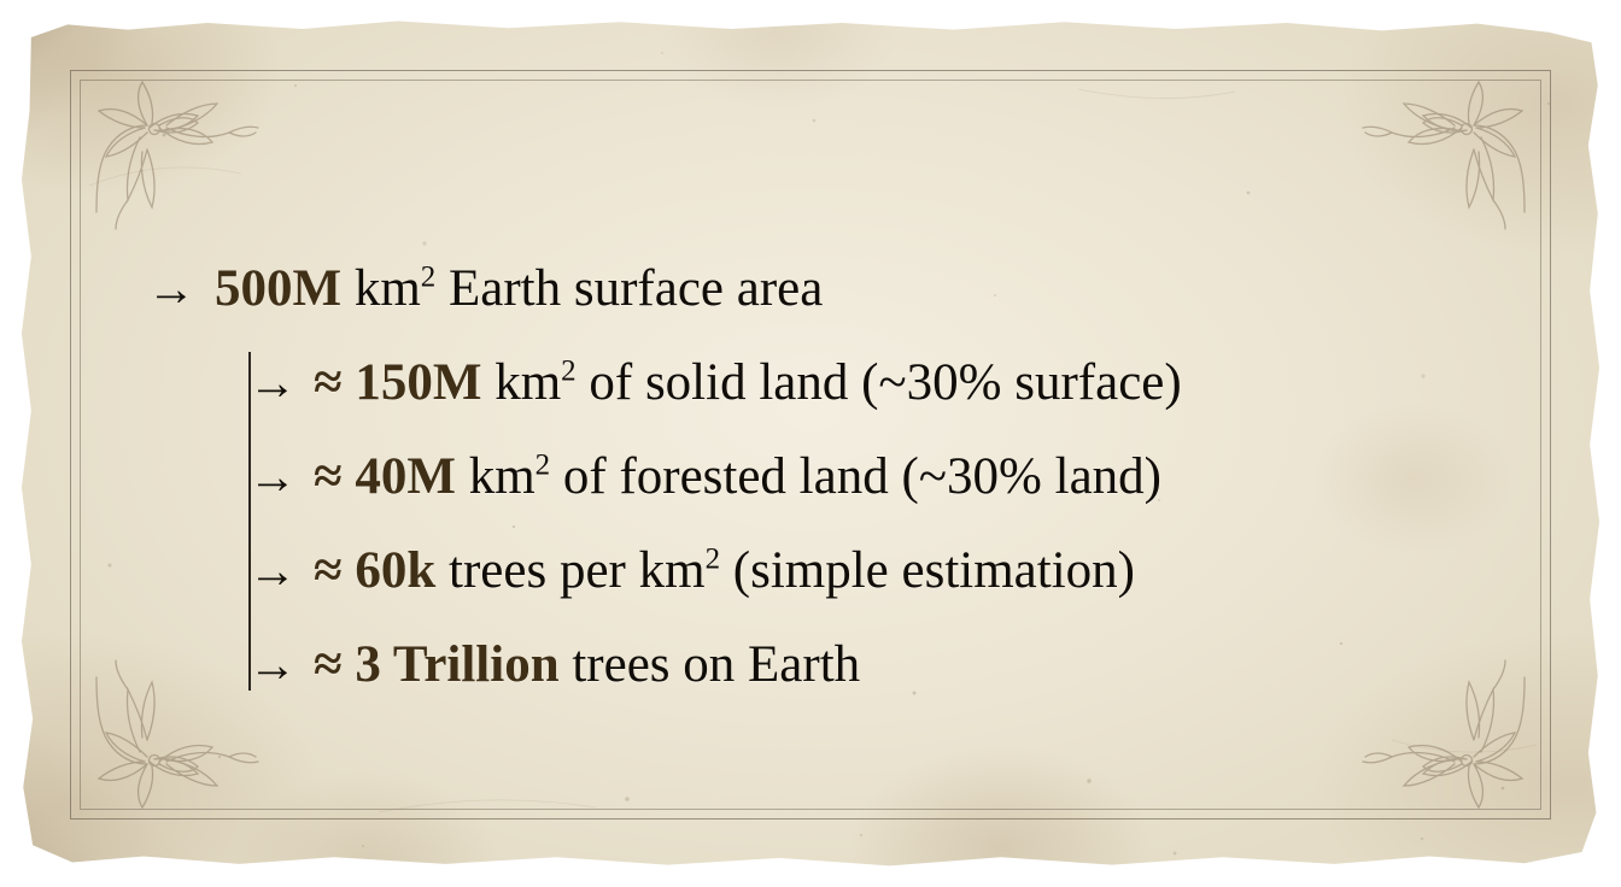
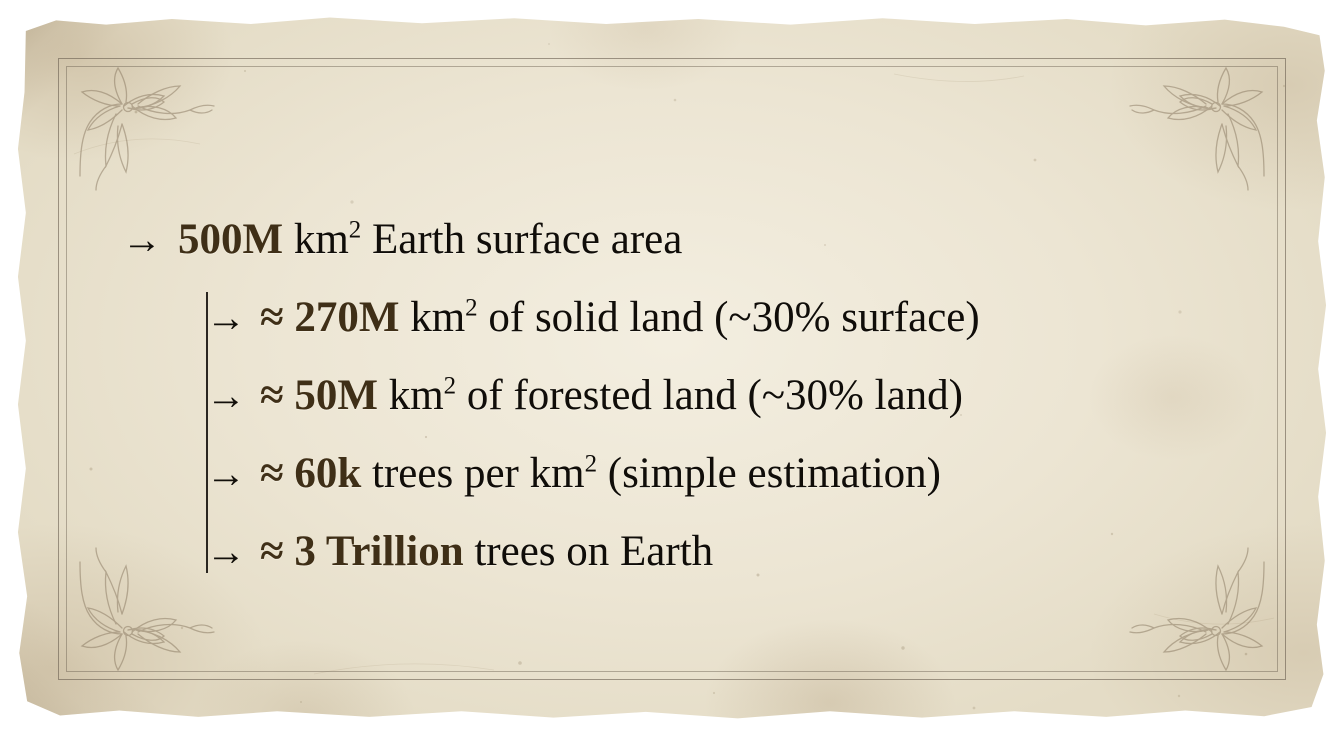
  →
  500M km2 Earth surface area
  →
- ≈ 150M km2 of solid land (~30% surface)
+ ≈ 270M km2 of solid land (~30% surface)
  →
- ≈ 40M km2 of forested land (~30% land)
+ ≈ 50M km2 of forested land (~30% land)
  →
  ≈ 60k trees per km2 (simple estimation)
  →
  ≈ 3 Trillion trees on Earth
